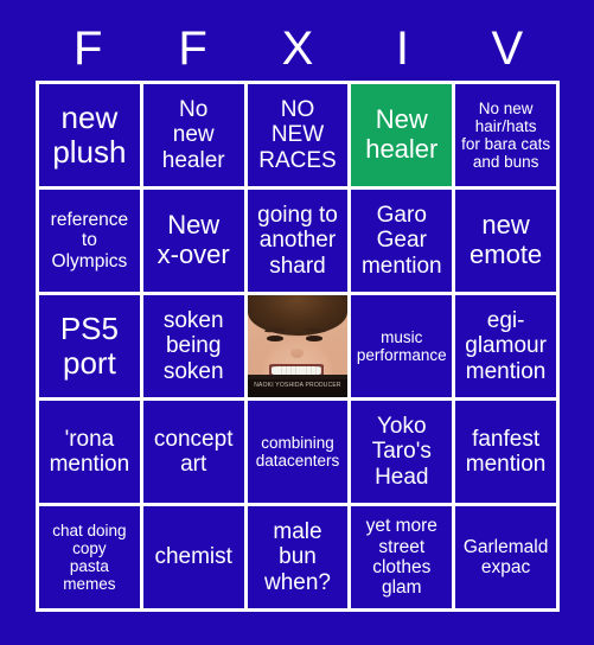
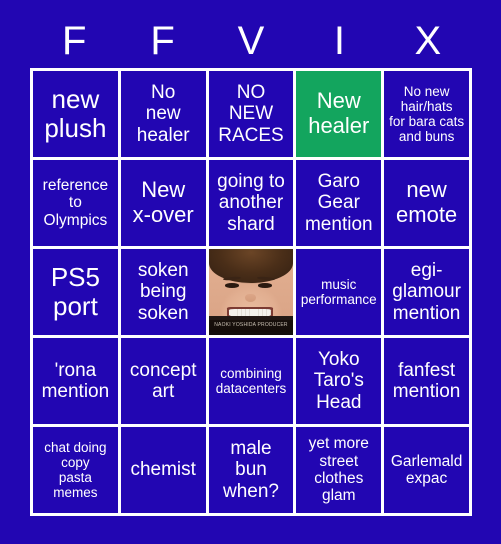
  F
  F
- X
+ V
  I
- V
+ X
  new
  plush
  No
  new
  healer
  NO
  NEW
  RACES
  New
  healer
  No new
  hair/hats
  for bara cats
  and buns
  reference
  to
  Olympics
  New
  x-over
  going to
  another
  shard
  Garo
  Gear
  mention
  new
  emote
  PS5
  port
  soken
  being
  soken
  music
  performance
  egi-
  glamour
  mention
  'rona
  mention
  concept
  art
  combining
  datacenters
  Yoko
  Taro's
  Head
  fanfest
  mention
  chat doing
  copy
  pasta
  memes
  chemist
  male
  bun
  when?
  yet more
  street
  clothes
  glam
  Garlemald
  expac
